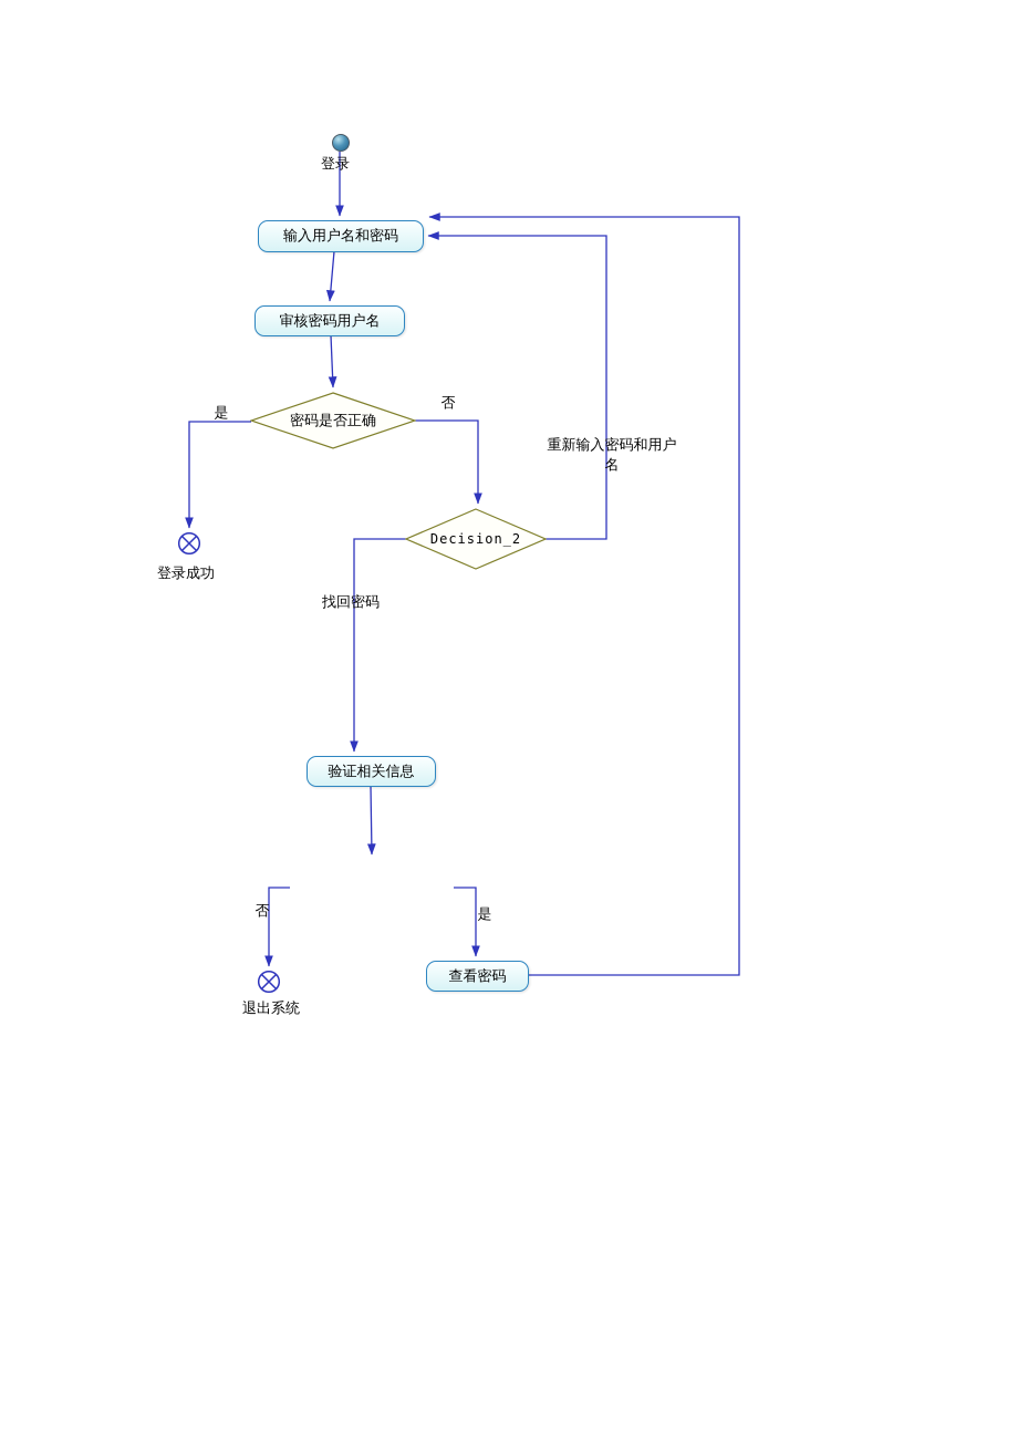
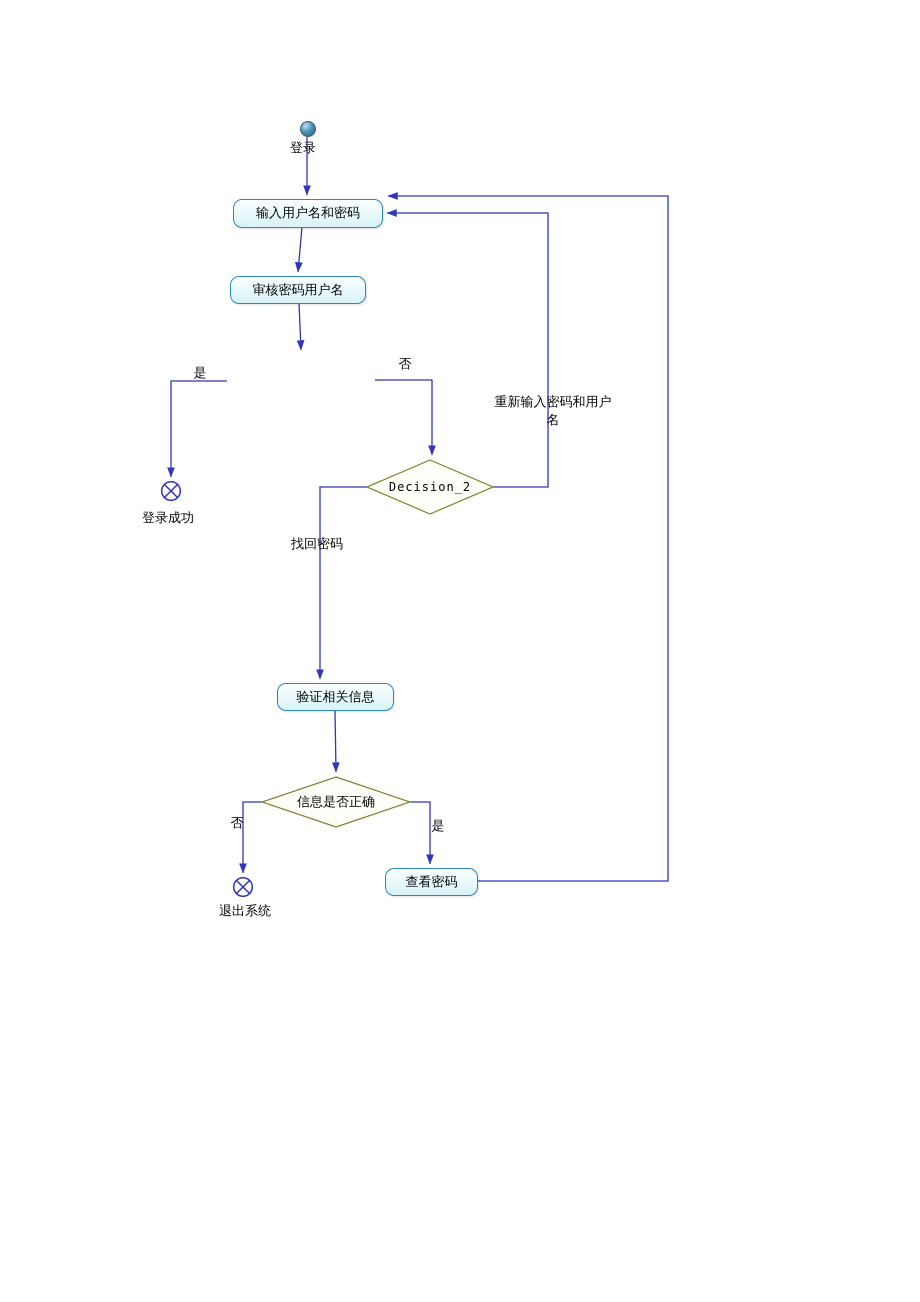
  登录
  输入用户名和密码
  审核密码用户名
  验证相关信息
  查看密码
- 密码是否正确
  Decision_2
+ 信息是否正确
  登录成功
  退出系统
  是
  否
  重新输入密码和用户名
  找回密码
  否
  是
